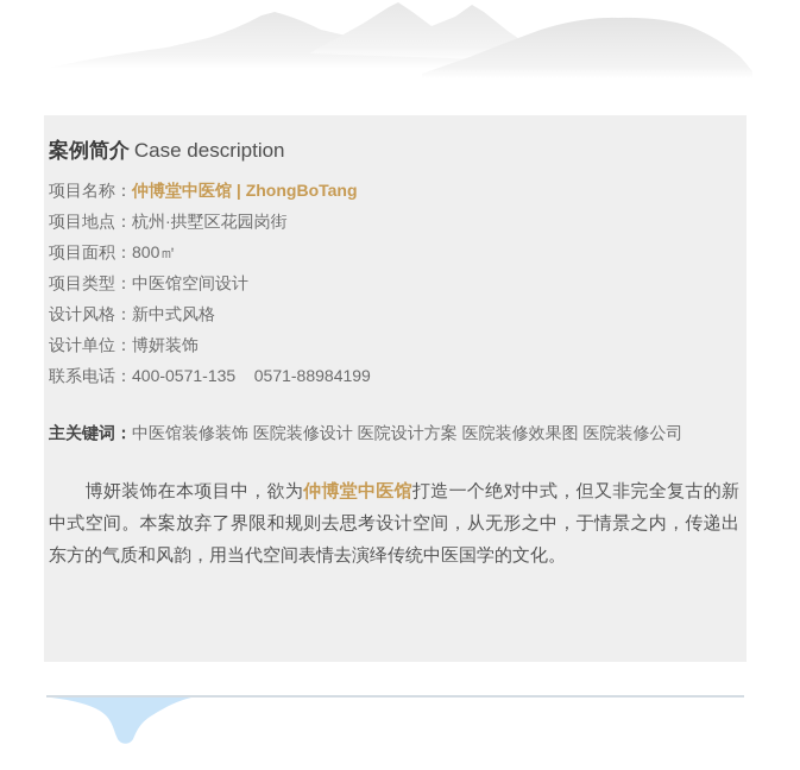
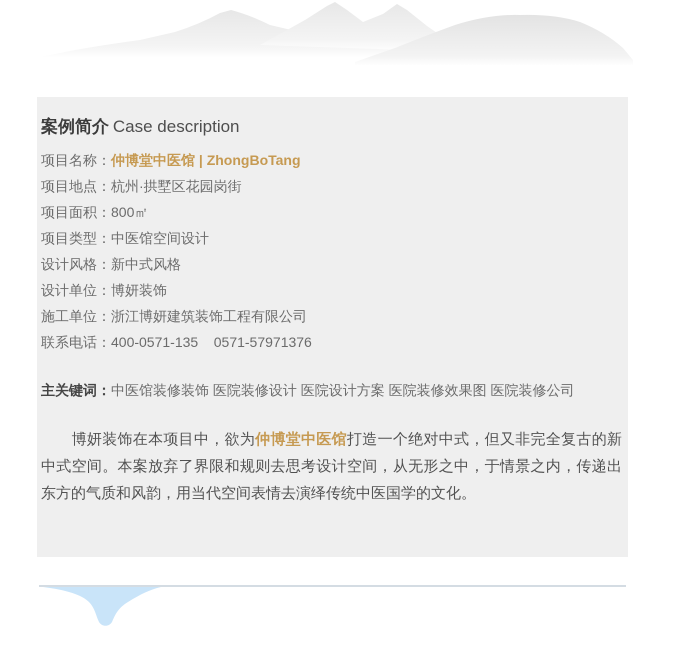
  案例简介 Case description
  项目名称：仲博堂中医馆 | ZhongBoTang
  项目地点：杭州·拱墅区花园岗街
  项目面积：800㎡
  项目类型：中医馆空间设计
  设计风格：新中式风格
  设计单位：博妍装饰
+ 施工单位：浙江博妍建筑装饰工程有限公司
- 联系电话：400-0571-135 0571-88984199
+ 联系电话：400-0571-135 0571-57971376
  主关键词：中医馆装修装饰 医院装修设计 医院设计方案 医院装修效果图 医院装修公司
  博妍装饰在本项目中，欲为仲博堂中医馆打造一个绝对中式，但又非完全复古的新中式空间。本案放弃了界限和规则去思考设计空间，从无形之中，于情景之内，传递出东方的气质和风韵，用当代空间表情去演绎传统中医国学的文化。
